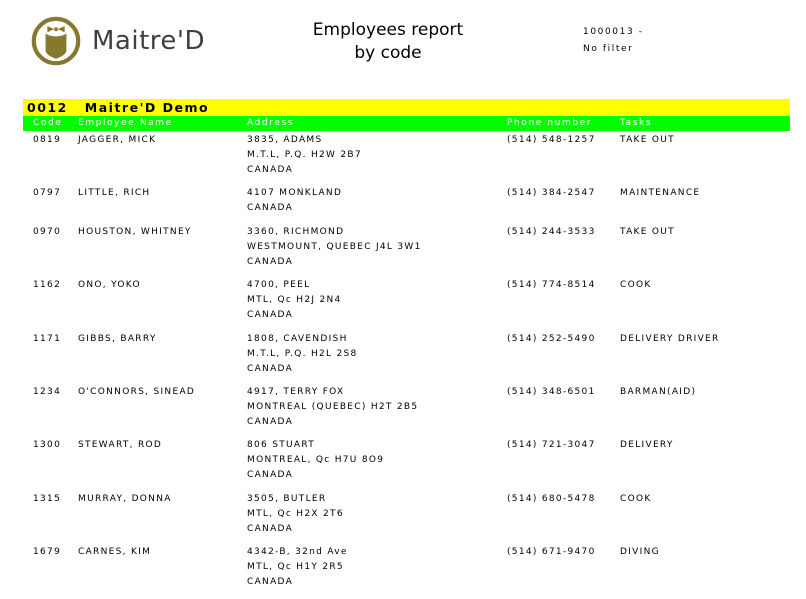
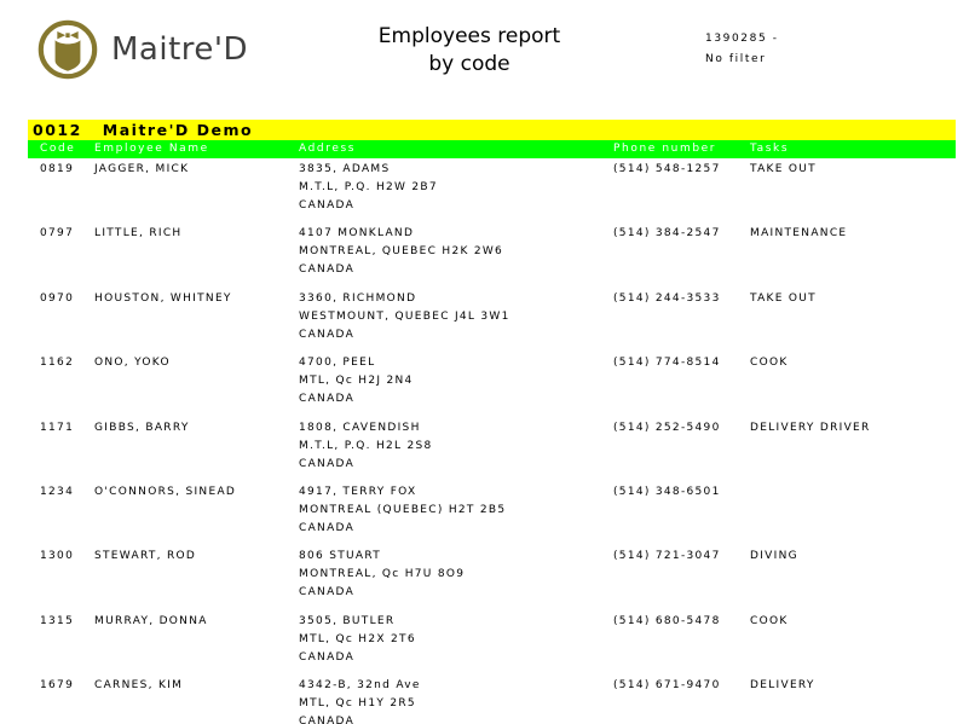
  Maitre'D
  Employees report
  by code
- 1000013 -
+ 1390285 -
  No filter
  0012
  Maitre'D Demo
  Code
  Employee Name
  Address
  Phone number
  Tasks
  0819
  JAGGER, MICK
  3835, ADAMS
  M.T.L, P.Q. H2W 2B7
  CANADA
  (514) 548-1257
  TAKE OUT
  0797
  LITTLE, RICH
  4107 MONKLAND
+ MONTREAL, QUEBEC H2K 2W6
  CANADA
  (514) 384-2547
  MAINTENANCE
  0970
  HOUSTON, WHITNEY
  3360, RICHMOND
  WESTMOUNT, QUEBEC J4L 3W1
  CANADA
  (514) 244-3533
  TAKE OUT
  1162
  ONO, YOKO
  4700, PEEL
  MTL, Qc H2J 2N4
  CANADA
  (514) 774-8514
  COOK
  1171
  GIBBS, BARRY
  1808, CAVENDISH
  M.T.L, P.Q. H2L 2S8
  CANADA
  (514) 252-5490
  DELIVERY DRIVER
  1234
  O'CONNORS, SINEAD
  4917, TERRY FOX
  MONTREAL (QUEBEC) H2T 2B5
  CANADA
  (514) 348-6501
- BARMAN(AID)
  1300
  STEWART, ROD
  806 STUART
  MONTREAL, Qc H7U 8O9
  CANADA
  (514) 721-3047
- DELIVERY
+ DIVING
  1315
  MURRAY, DONNA
  3505, BUTLER
  MTL, Qc H2X 2T6
  CANADA
  (514) 680-5478
  COOK
  1679
  CARNES, KIM
  4342-B, 32nd Ave
  MTL, Qc H1Y 2R5
  CANADA
  (514) 671-9470
- DIVING
+ DELIVERY
